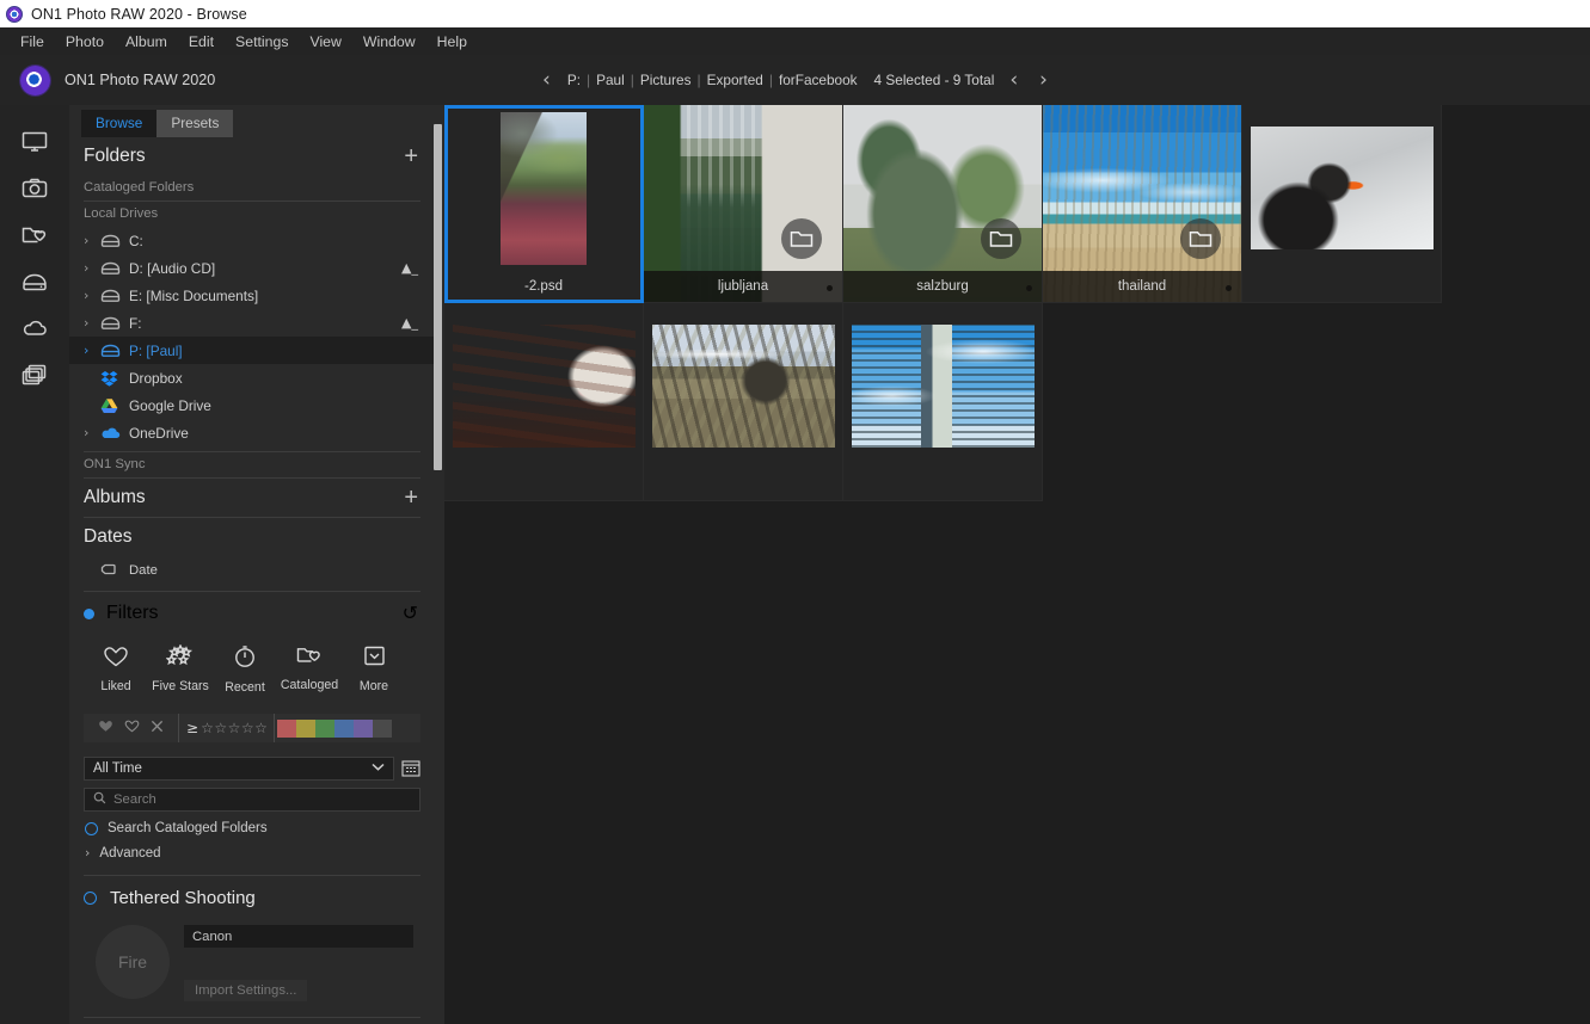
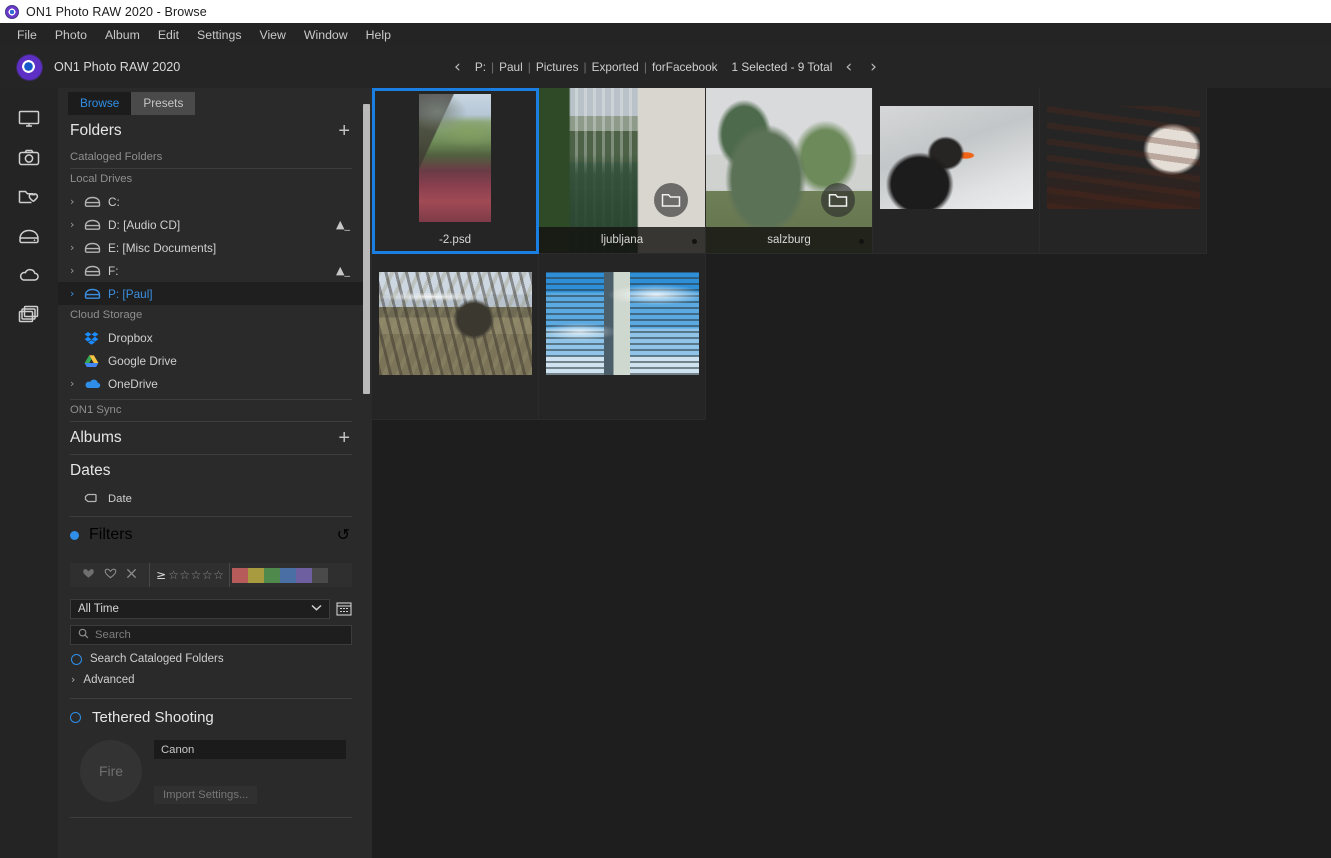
  ON1 Photo RAW 2020 - Browse
  File
  Photo
  Album
  Edit
  Settings
  View
  Window
  Help
  ON1 Photo RAW 2020
  ‹
  P:
  |
  Paul
  |
  Pictures
  |
  Exported
  |
  forFacebook
- 4 Selected - 9 Total
+ 1 Selected - 9 Total
  ‹
  ›
  Browse
  Presets
  Folders
  +
  Cataloged Folders
  Local Drives
  ›
  C:
  ›
  D: [Audio CD]
  ▲_
  ›
  E: [Misc Documents]
  ›
  F:
  ▲_
  ›
  P: [Paul]
+ Cloud Storage
  Dropbox
  Google Drive
  ›
  OneDrive
  ON1 Sync
  Albums
  +
  Dates
  Date
  Filters
  ↺
- Liked
- Five Stars
- Recent
- Cataloged
- More
  ≥
  ☆
  ☆
  ☆
  ☆
  ☆
  All Time
  Search
  Search Cataloged Folders
  ›
  Advanced
  Tethered Shooting
  Fire
  Canon
  Import Settings...
  -2.psd
  ljubljana
  salzburg
- thailand
